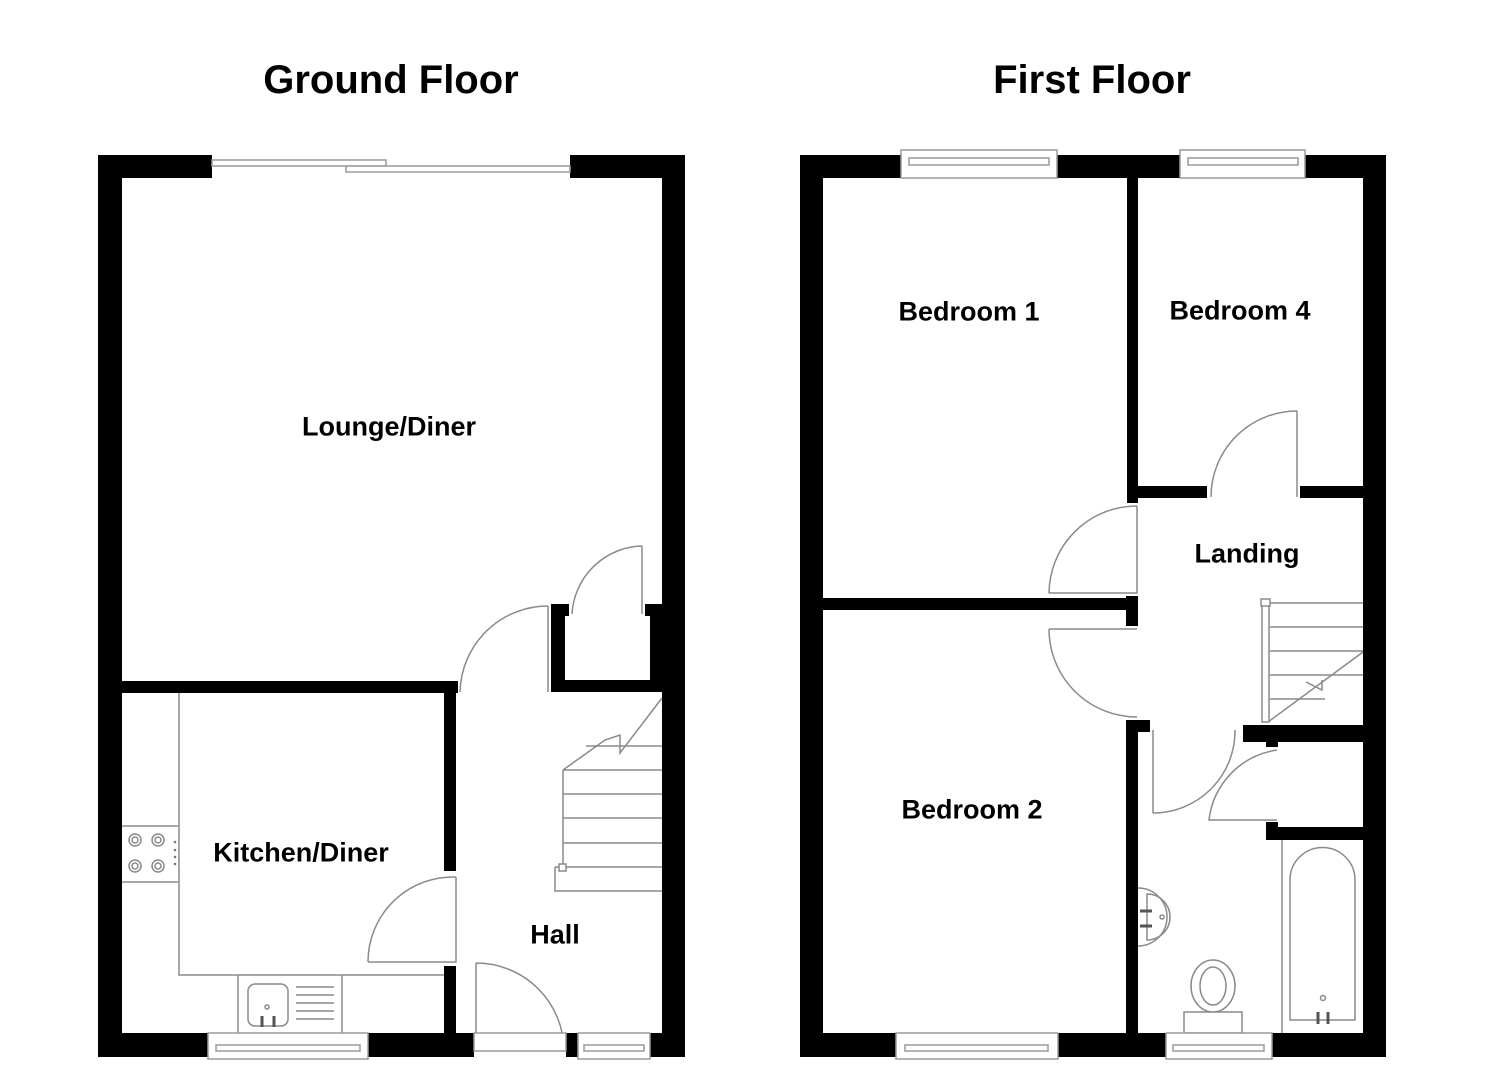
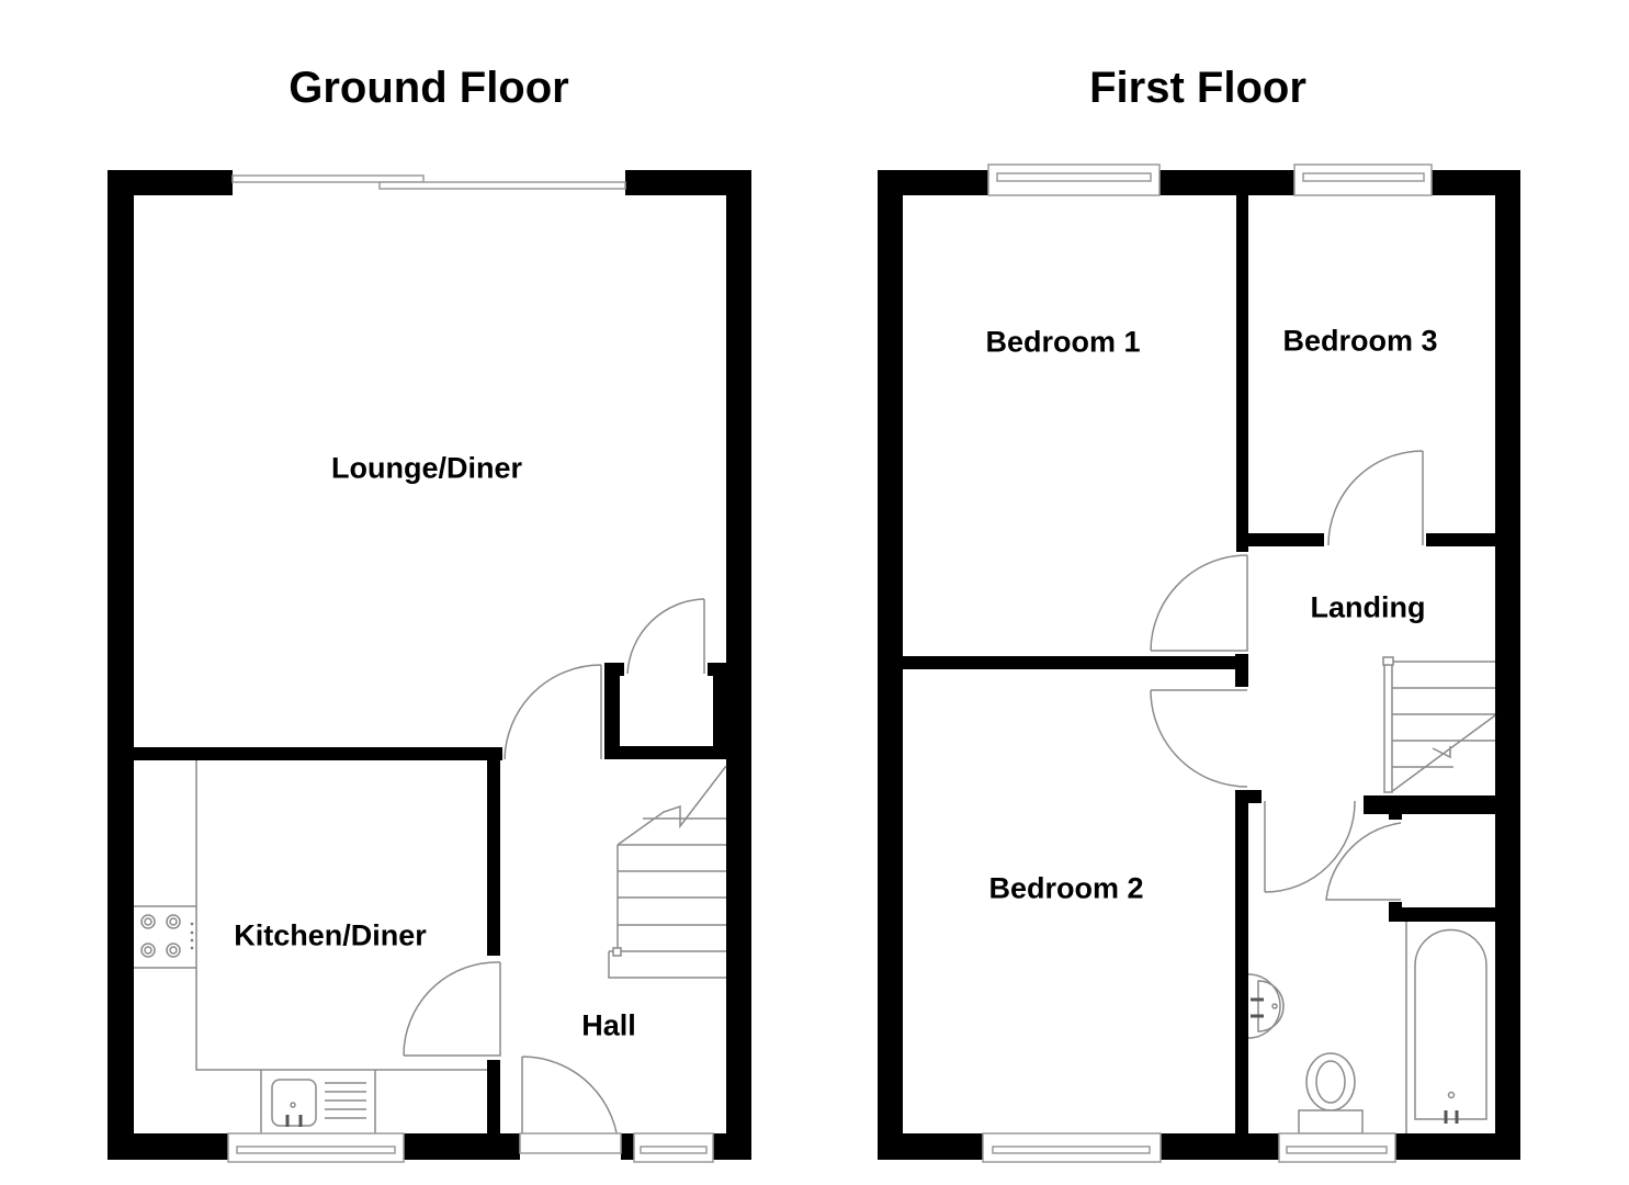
  Ground Floor
  First Floor
  Lounge/Diner
  Kitchen/Diner
  Hall
  Bedroom 1
- Bedroom 4
+ Bedroom 3
  Landing
  Bedroom 2
